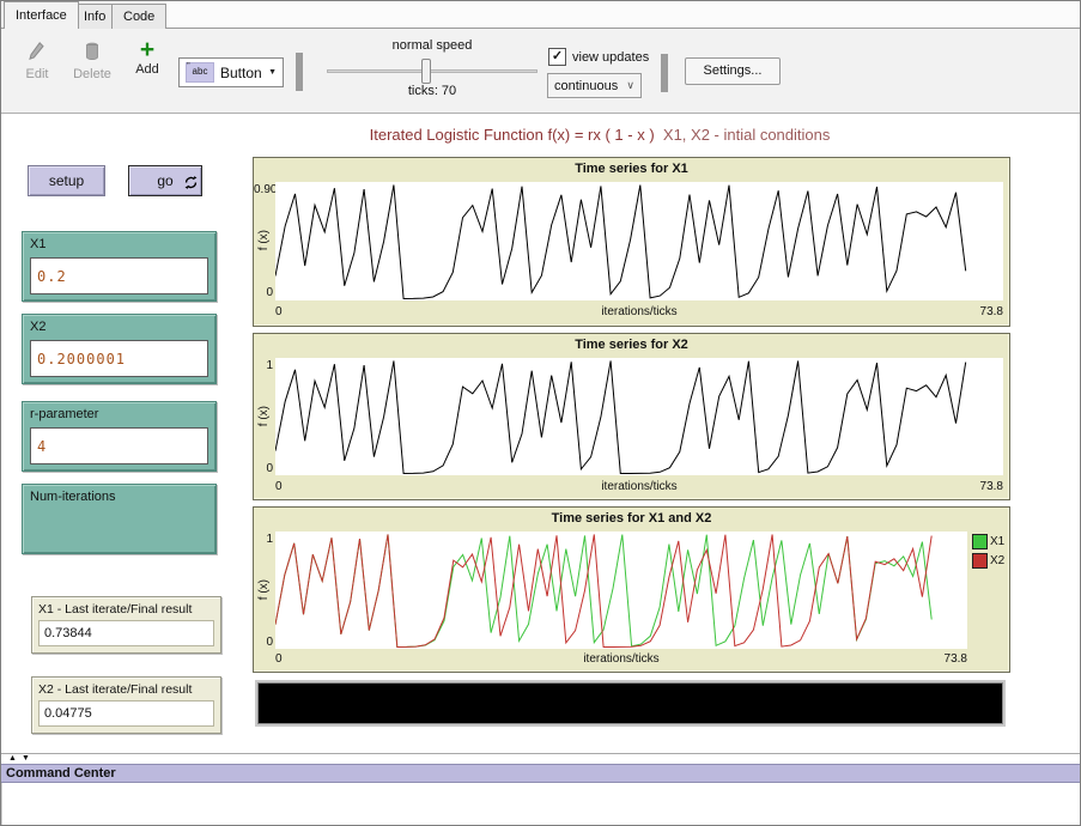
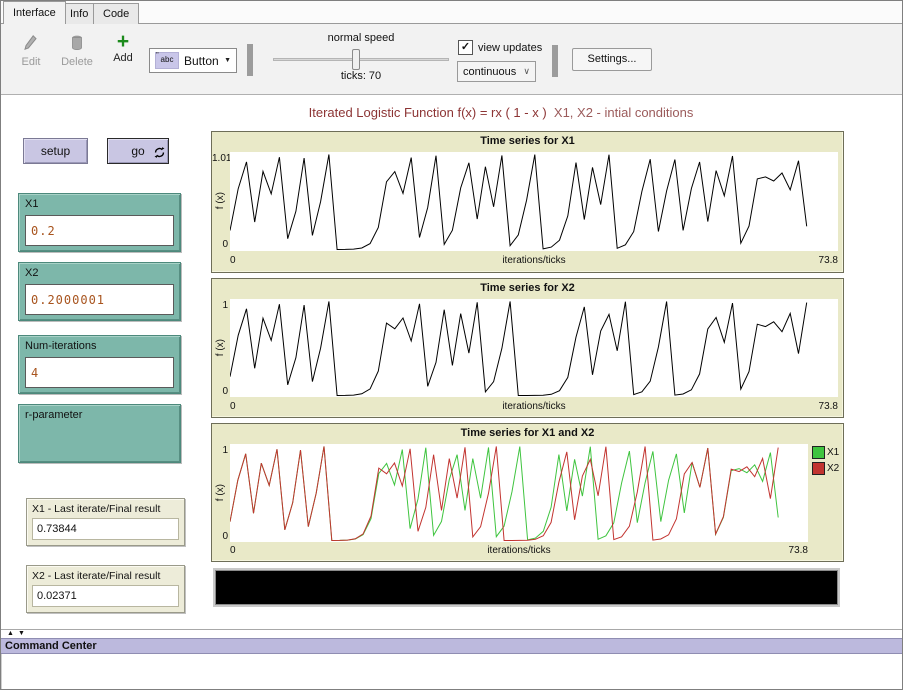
  Interface
  Info
  Code
  Edit
  Delete
  +
  Add
  abc
  Button
  normal speed
  ticks: 70
  ✓
  view updates
  continuous
  ∨
  Settings...
  Iterated Logistic Function f(x) = rx ( 1 - x ) X1, X2 - intial conditions
  setup
  go
  X1
  0.2
  X2
  0.2000001
- r-parameter
+ Num-iterations
  4
- Num-iterations
+ r-parameter
  X1 - Last iterate/Final result
  0.73844
  X2 - Last iterate/Final result
- 0.04775
+ 0.02371
  Time series for X1
- 0.90
+ 1.01
  0
  0
  iterations/ticks
  73.8
  Time series for X2
  1
  0
  0
  iterations/ticks
  73.8
  Time series for X1 and X2
  1
  0
  X1
  X2
  0
  iterations/ticks
  73.8
  Command Center
